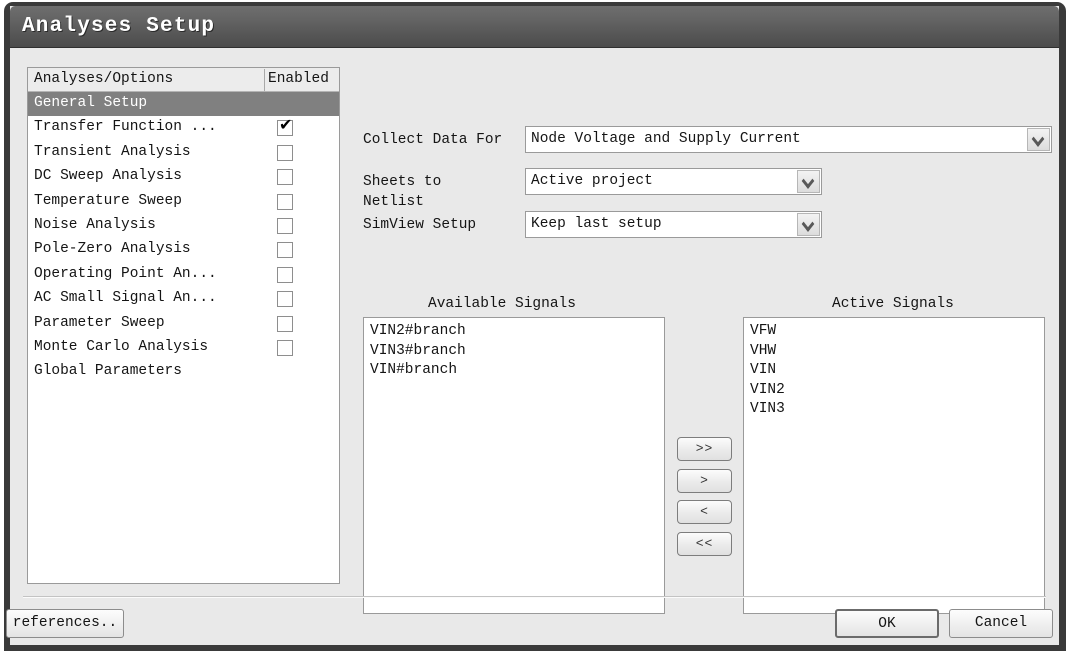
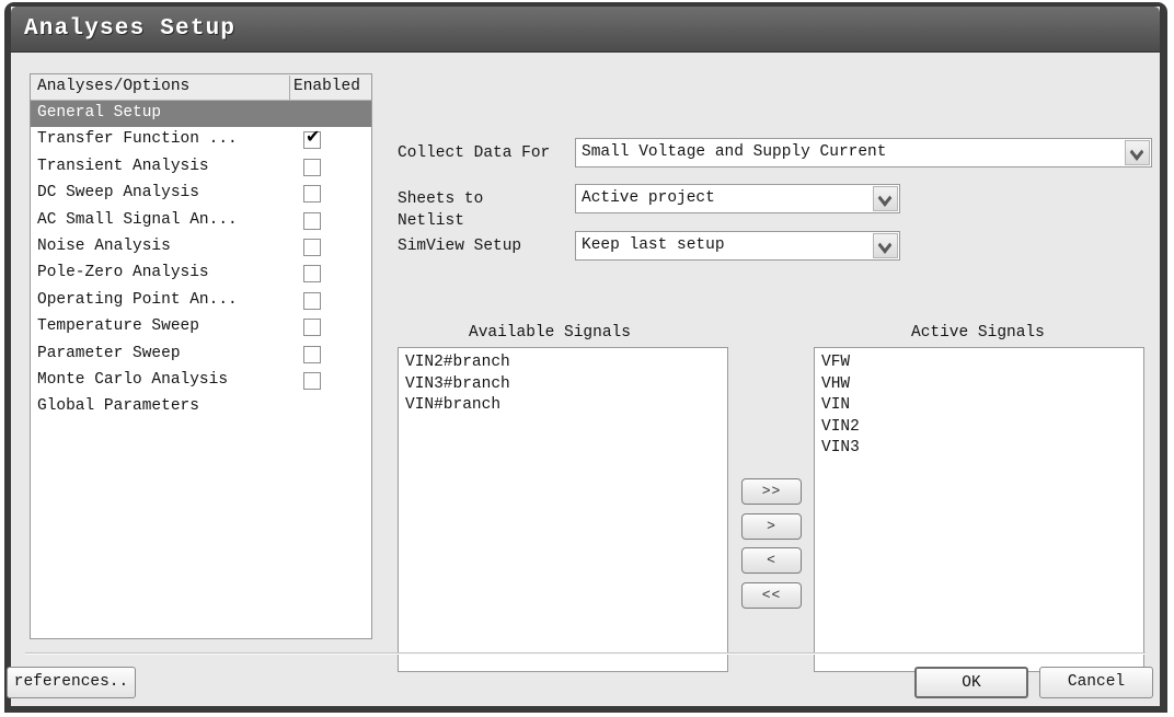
  Analyses Setup
  Analyses/Options
  Enabled
  General Setup
  Transfer Function ...
  ✔
  Transient Analysis
  DC Sweep Analysis
- Temperature Sweep
+ AC Small Signal An...
  Noise Analysis
  Pole-Zero Analysis
  Operating Point An...
- AC Small Signal An...
+ Temperature Sweep
  Parameter Sweep
  Monte Carlo Analysis
  Global Parameters
  Collect Data For
  Sheets to
  Netlist
  SimView Setup
- Node Voltage and Supply Current
+ Small Voltage and Supply Current
  Active project
  Keep last setup
  Available Signals
  VIN2#branch
  VIN3#branch
  VIN#branch
  Active Signals
  VFW
  VHW
  VIN
  VIN2
  VIN3
  >>
  >
  <
  <<
  references..
  OK
  Cancel
